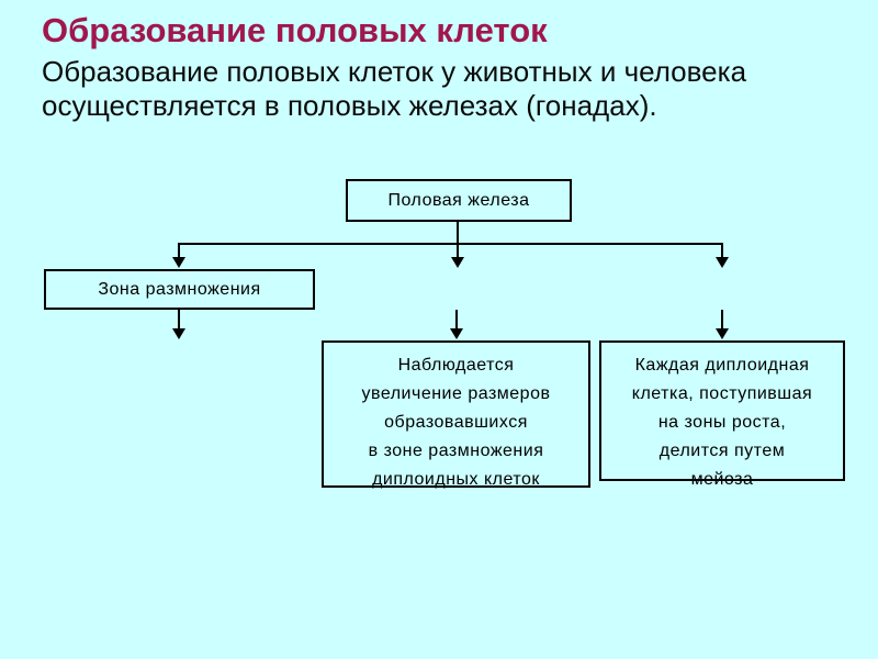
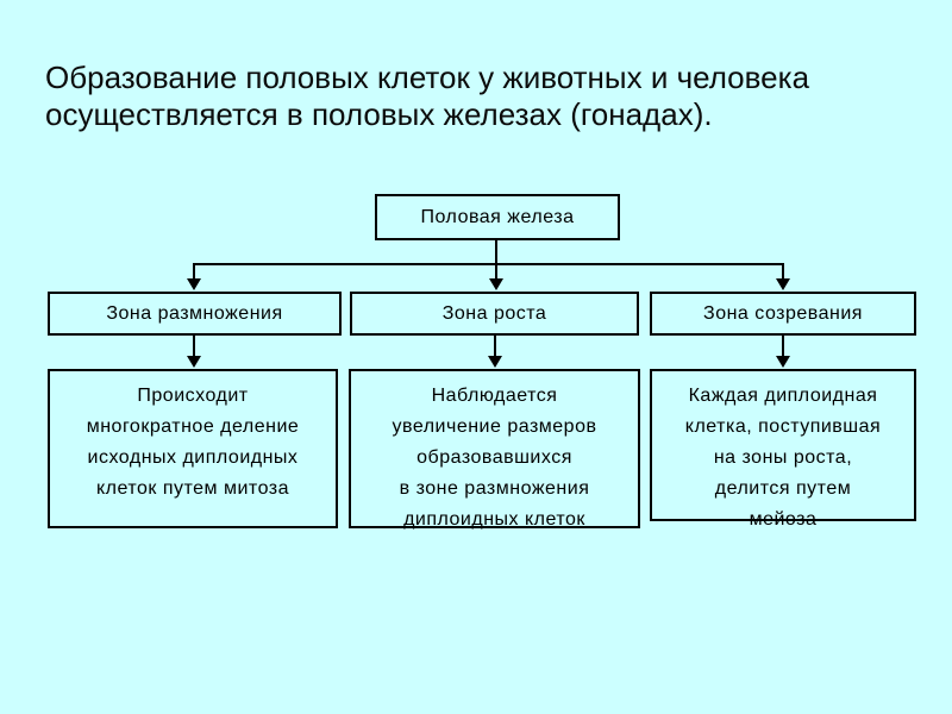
- Образование половых клеток
  Образование половых клеток у животных и человека
  осуществляется в половых железах (гонадах).
  Половая железа
  Зона размножения
+ Зона роста
+ Зона созревания
+ Происходит
+ многократное деление
+ исходных диплоидных
+ клеток путем митоза
  Наблюдается
  увеличение размеров
  образовавшихся
  в зоне размножения
  диплоидных клеток
  Каждая диплоидная
  клетка, поступившая
  на зоны роста,
  делится путем
  мейоза
